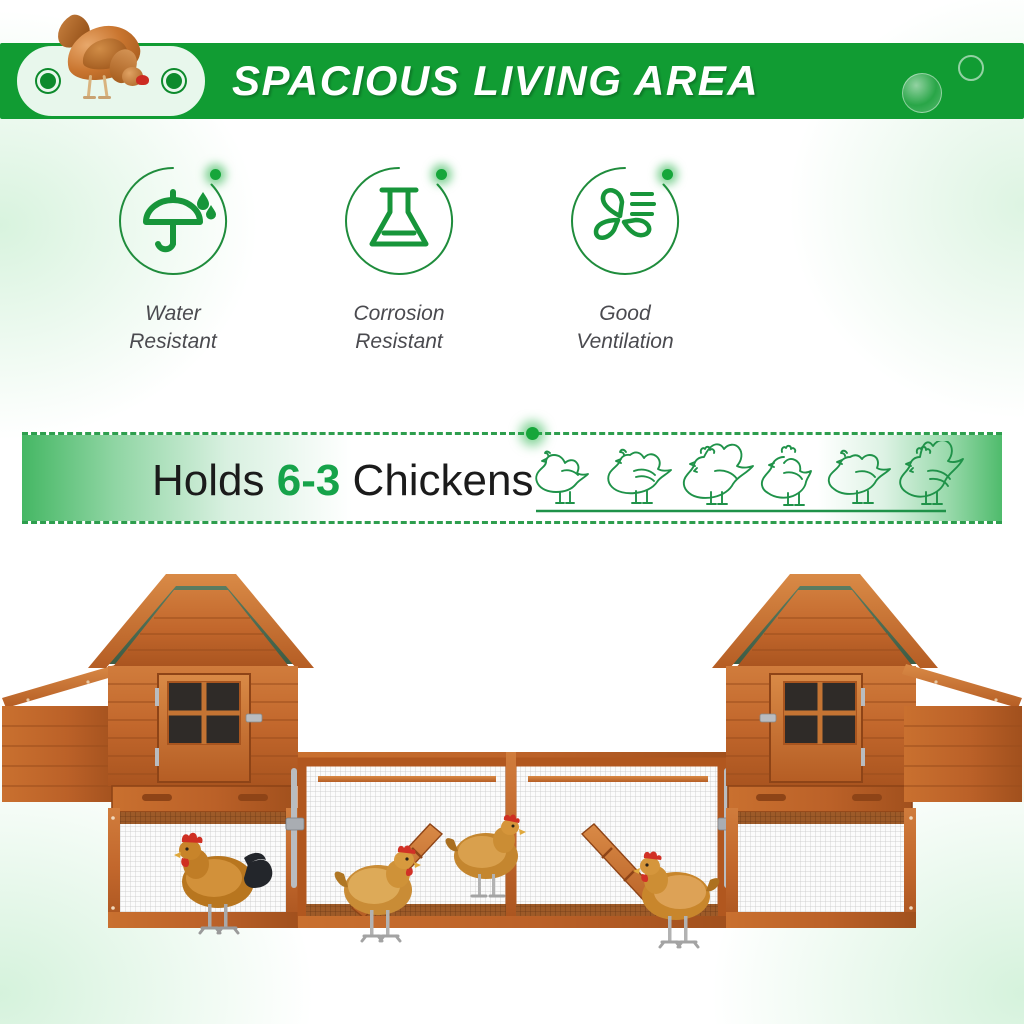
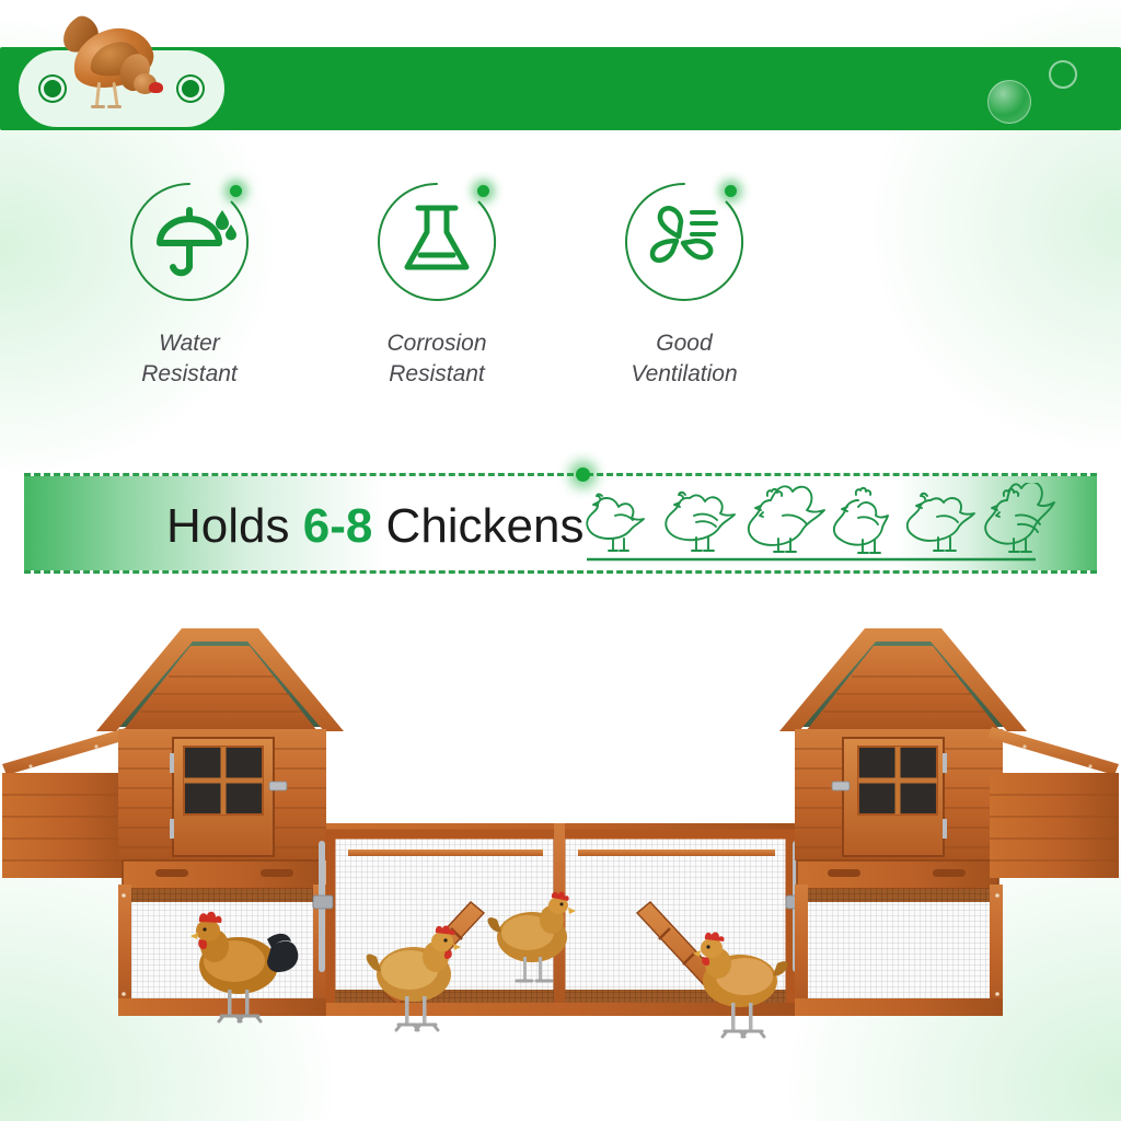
- SPACIOUS LIVING AREA
  Water
  Resistant
  Corrosion
  Resistant
  Good
  Ventilation
- Holds 6-3 Chickens
+ Holds 6-8 Chickens
